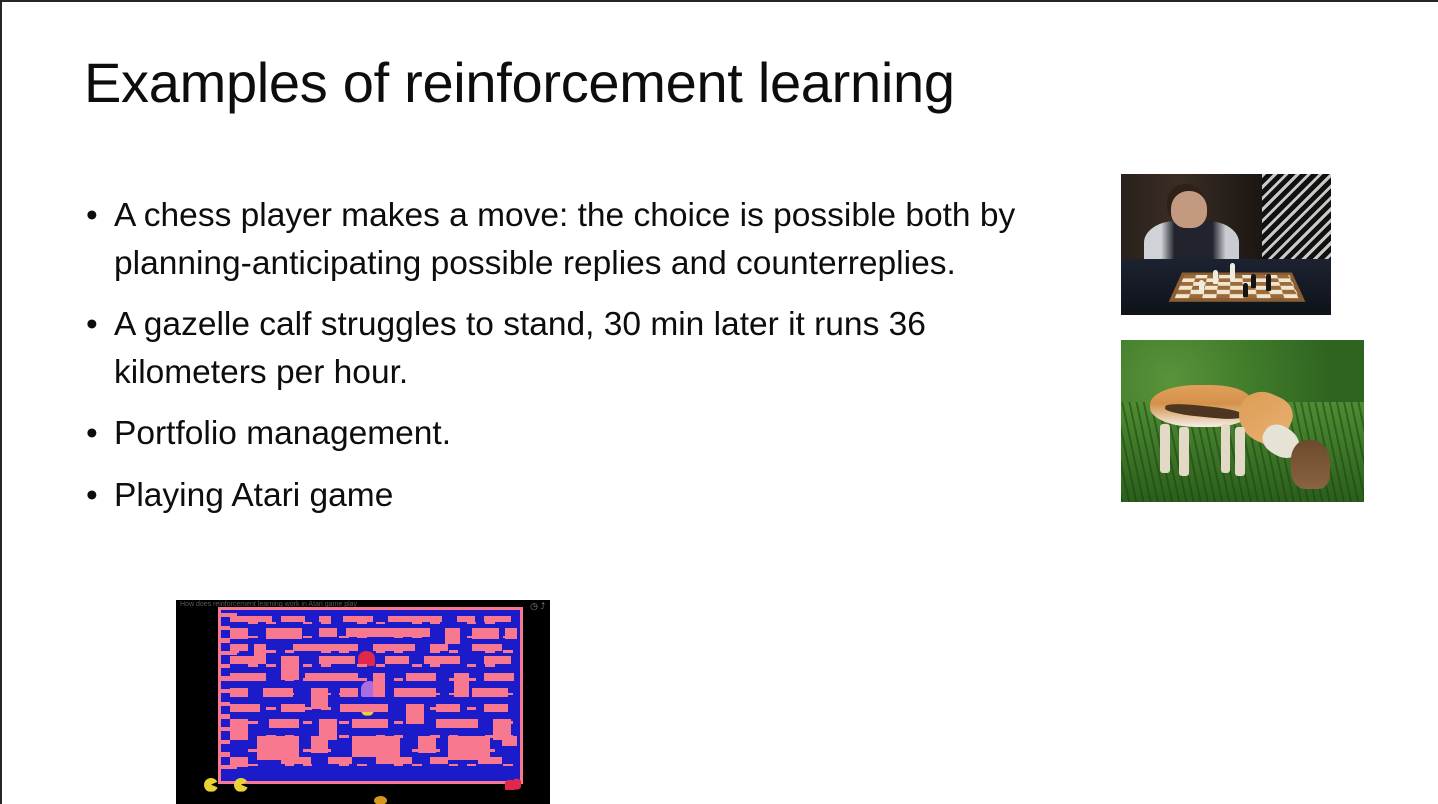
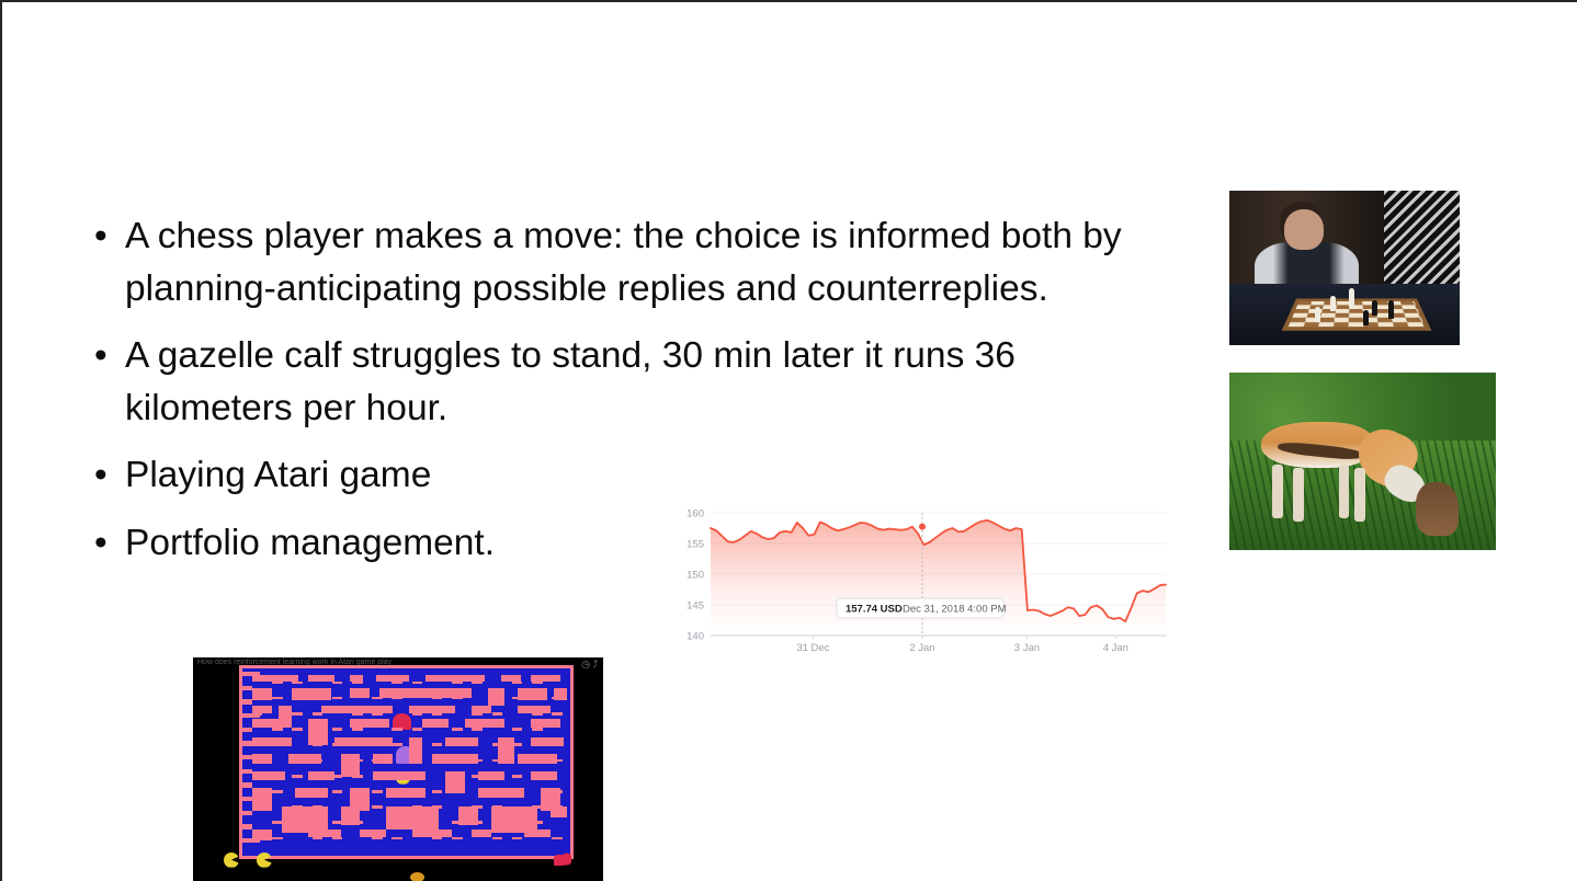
- Examples of reinforcement learning
  •
- A chess player makes a move: the choice is possible both by planning-anticipating possible replies and counterreplies.
+ A chess player makes a move: the choice is informed both by planning-anticipating possible replies and counterreplies.
  •
  A gazelle calf struggles to stand, 30 min later it runs 36 kilometers per hour.
  •
- Portfolio management.
+ Playing Atari game
  •
- Playing Atari game
+ Portfolio management.
+ 140
+ 145
+ 150
+ 155
+ 160
+ 31 Dec
+ 2 Jan
+ 3 Jan
+ 4 Jan
+ 157.74 USD
+ Dec 31, 2018 4:00 PM
  ◷ ⤴
